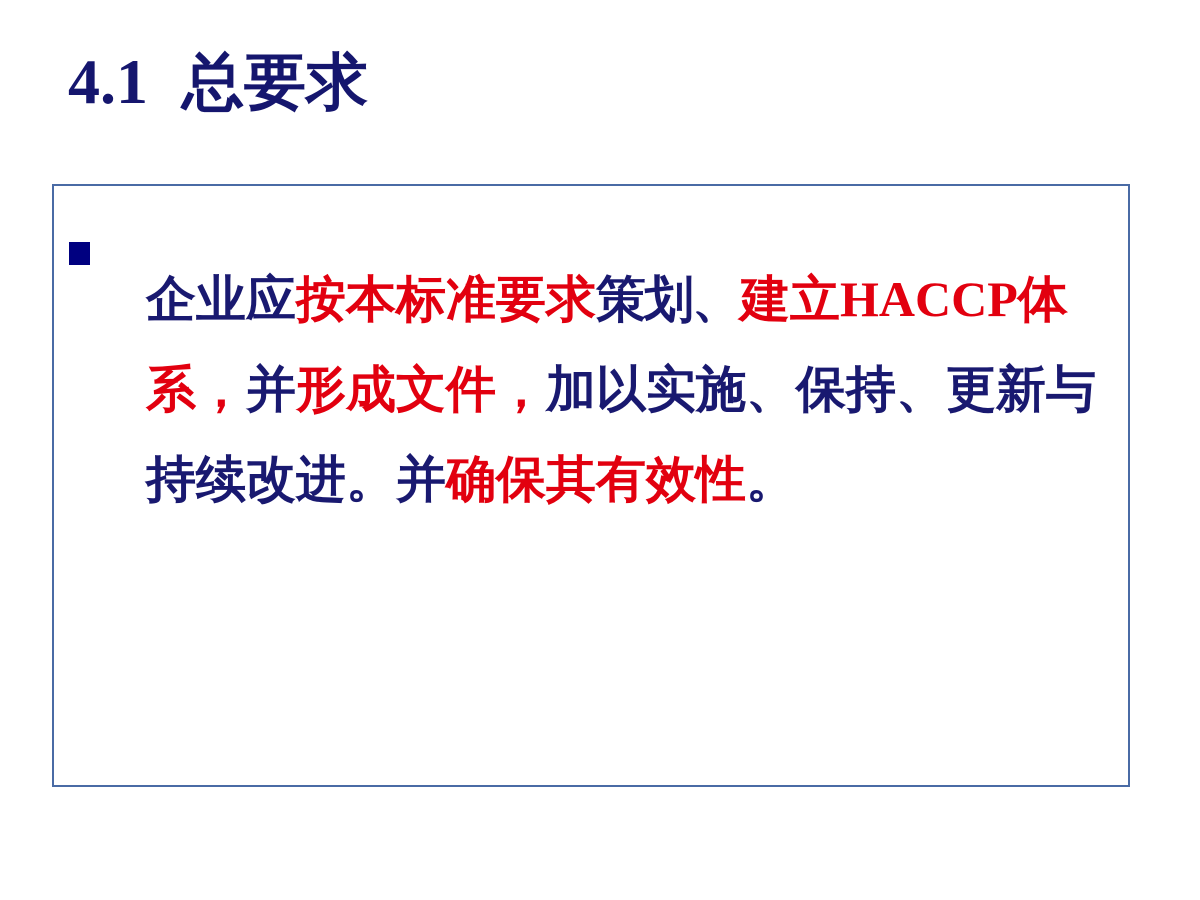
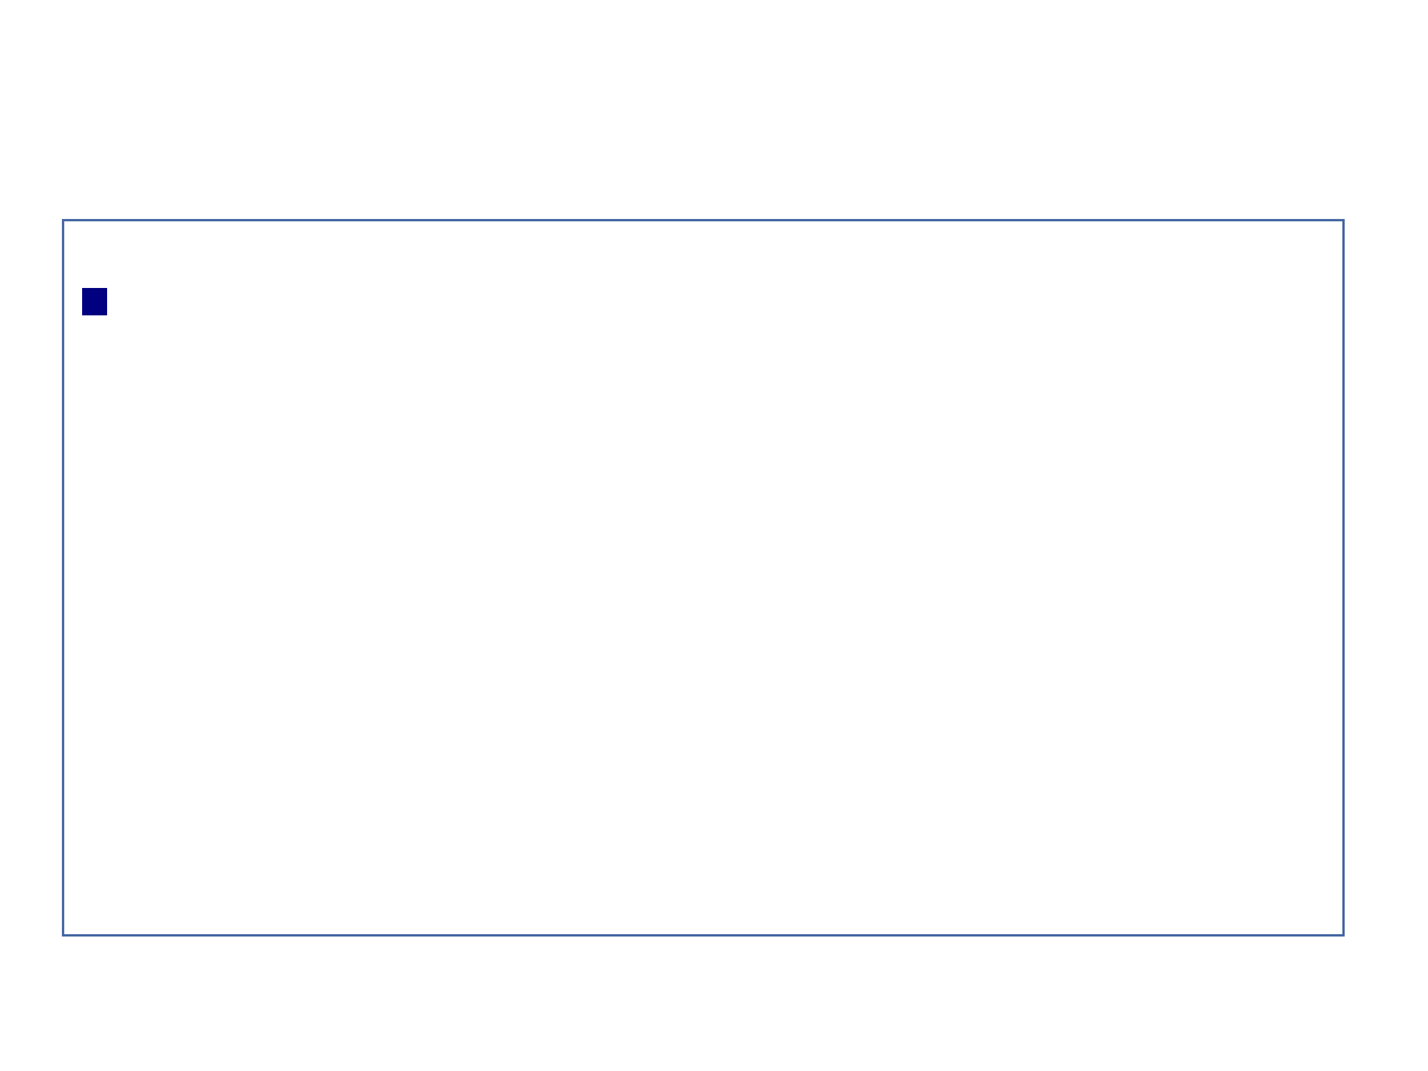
- 4.1 总要求
- 企业应按本标准要求策划、建立HACCP体系，并形成文件，加以实施、保持、更新与持续改进。并确保其有效性。
